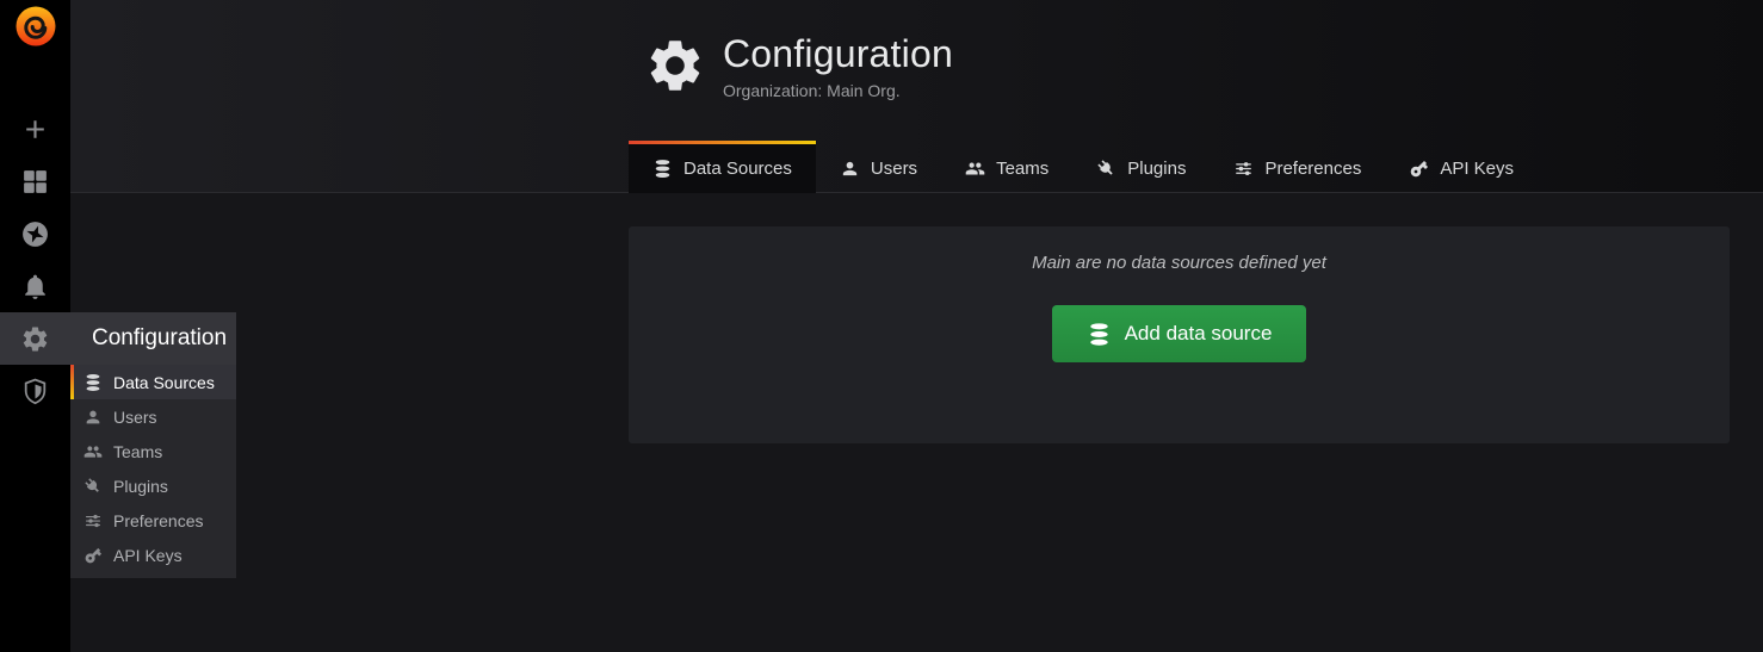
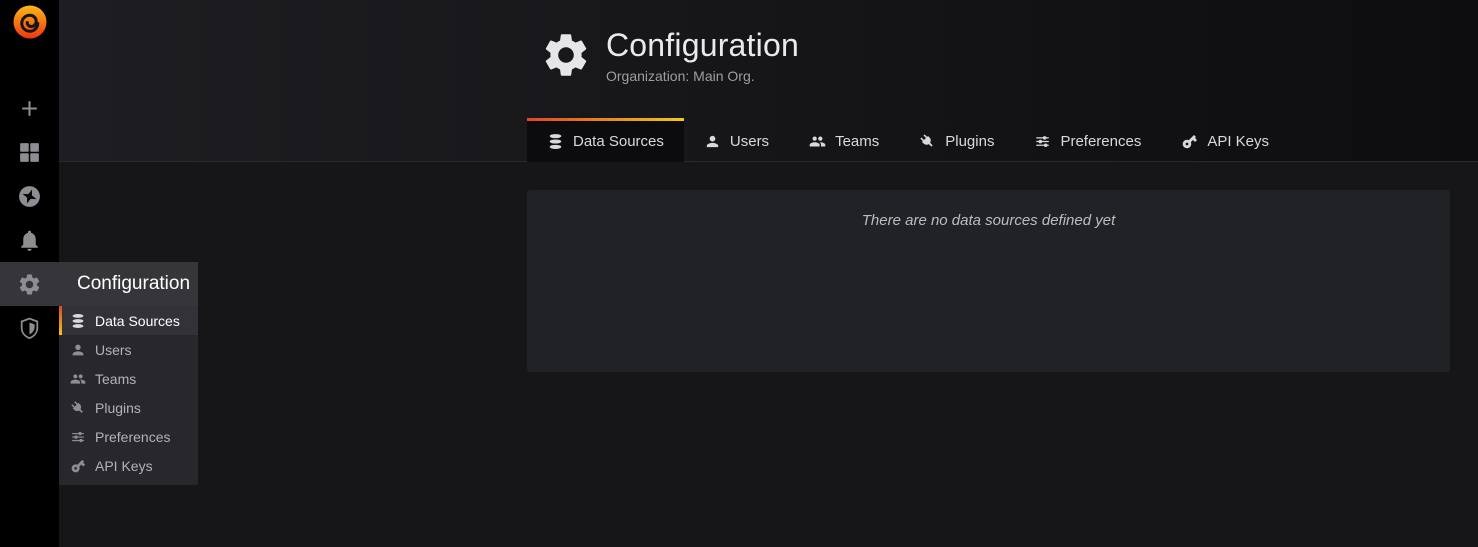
  Configuration
  Data Sources
  Users
  Teams
  Plugins
  Preferences
  API Keys
  Configuration
  Organization: Main Org.
  Data Sources
  Users
  Teams
  Plugins
  Preferences
  API Keys
- Main are no data sources defined yet
+ There are no data sources defined yet
- Add data source
